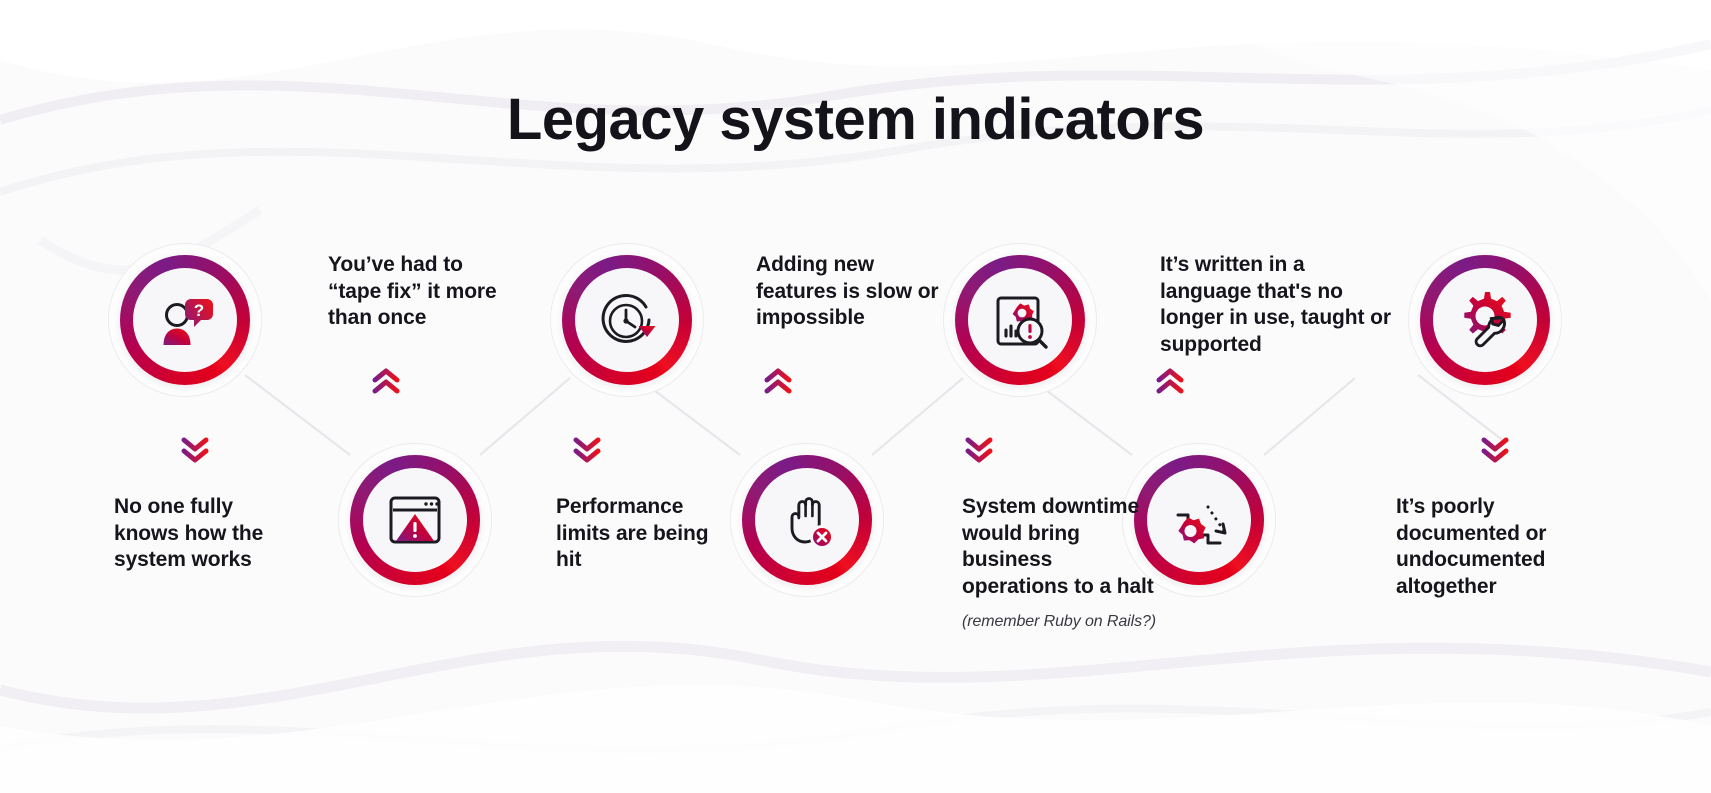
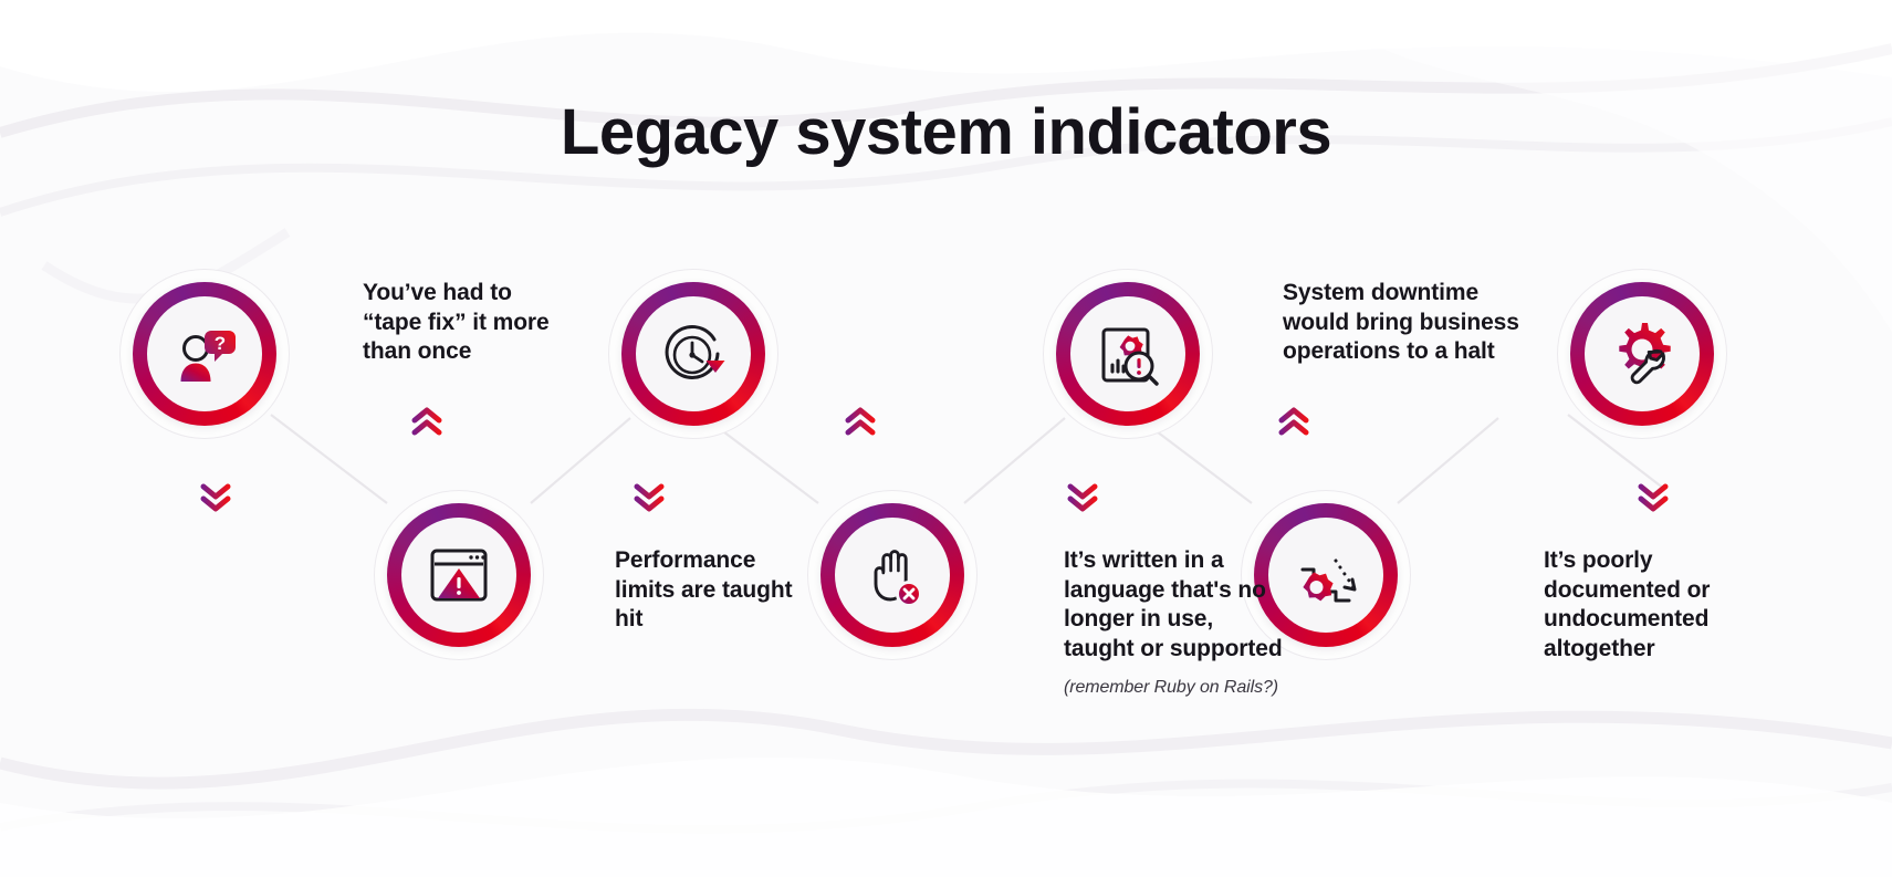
  Legacy system indicators
  ?
- No one fully knows how the system works
  You’ve had to “tape fix” it more than once
- Performance limits are being hit
+ Performance limits are taught hit
- Adding new features is slow or impossible
- System downtime would bring business operations to a halt
+ It’s written in a language that's no longer in use, taught or supported
  (remember Ruby on Rails?)
- It’s written in a language that's no longer in use, taught or supported
+ System downtime would bring business operations to a halt
  It’s poorly documented or undocumented altogether
